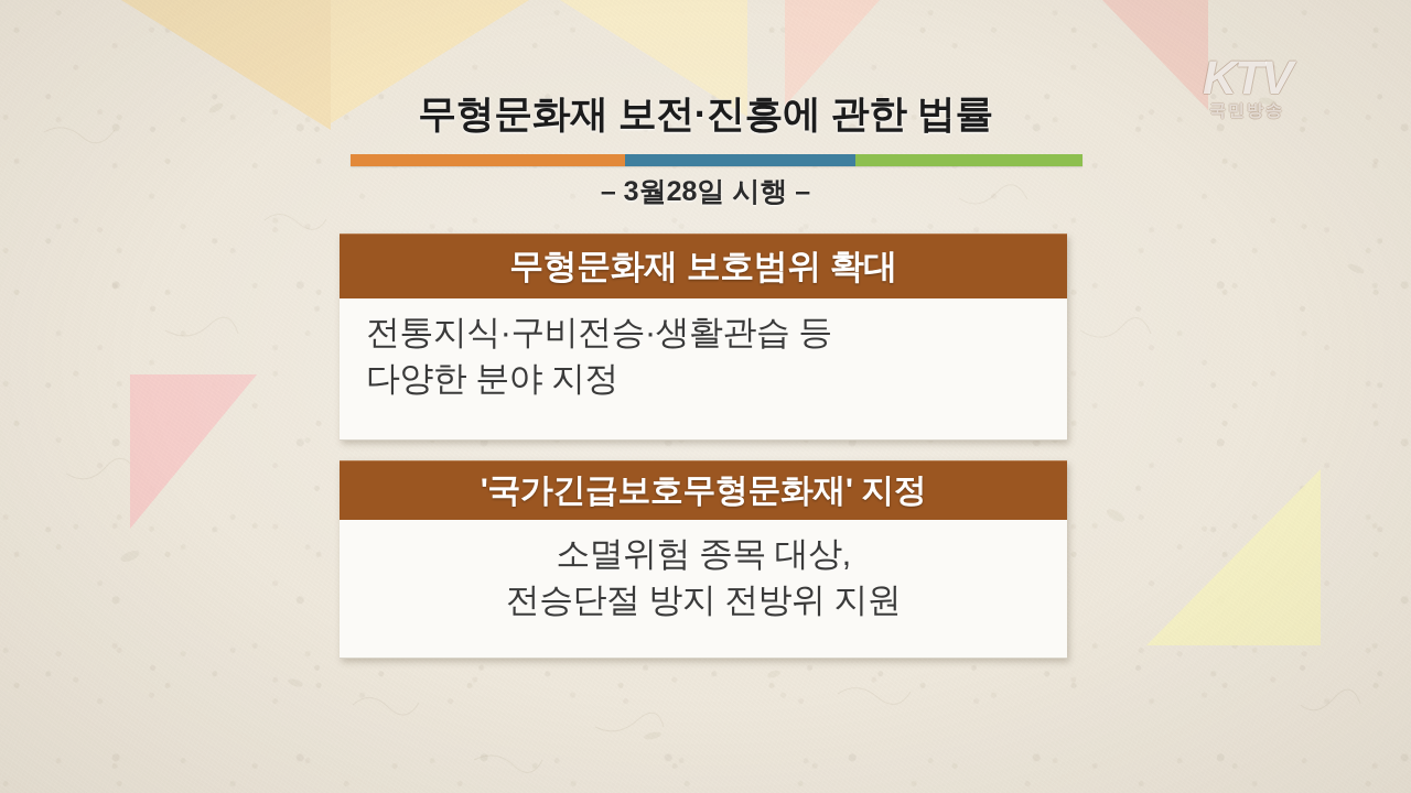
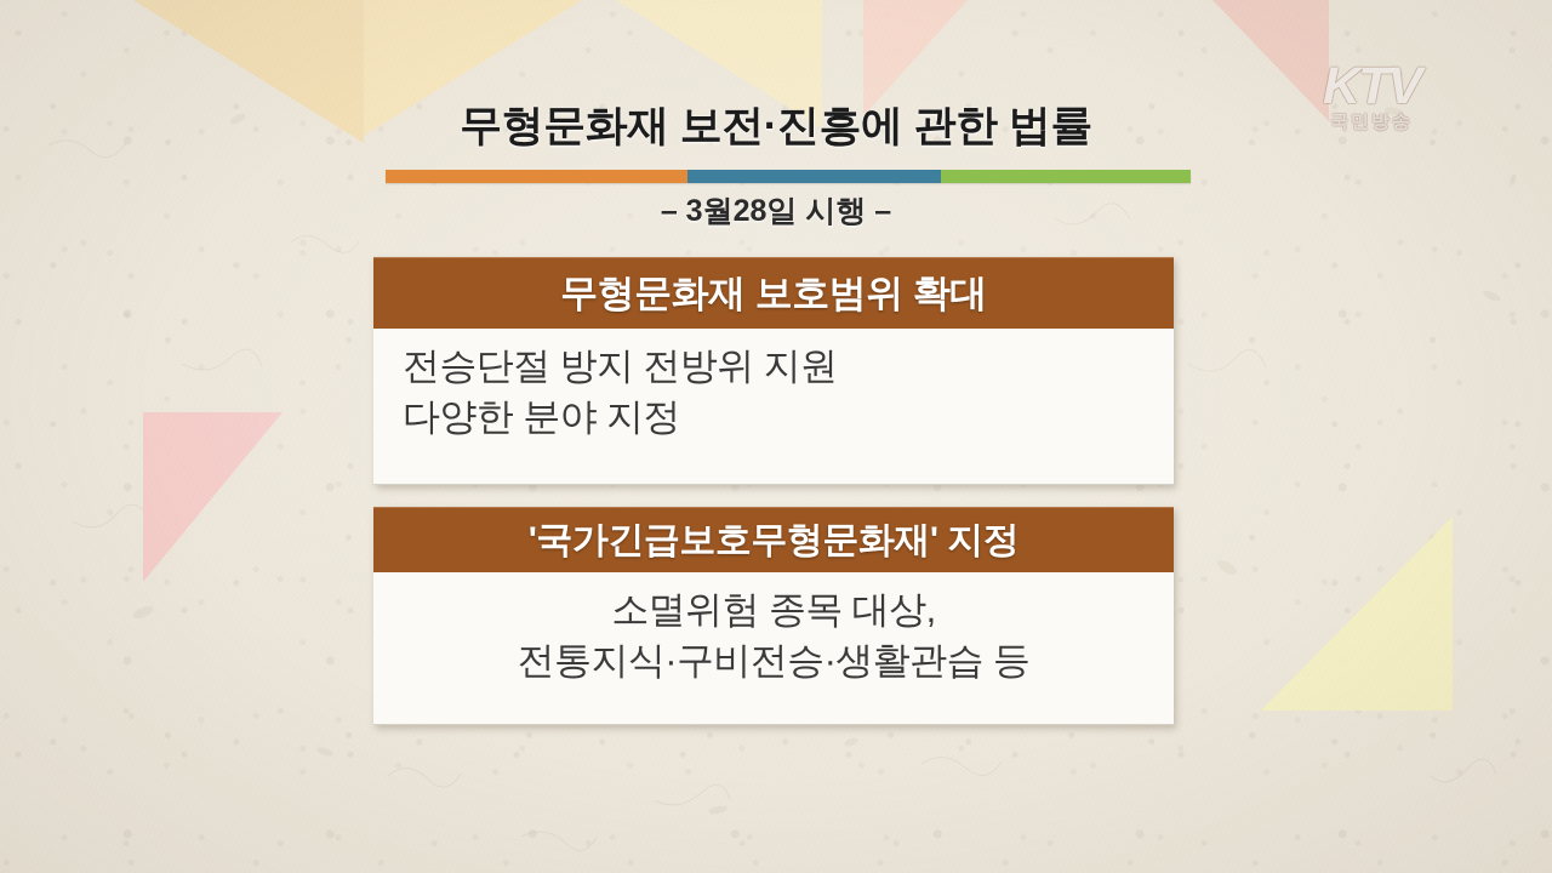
  KTV
  국민방송
  무형문화재 보전·진흥에 관한 법률
  – 3월28일 시행 –
  무형문화재 보호범위 확대
- 전통지식·구비전승·생활관습 등
+ 전승단절 방지 전방위 지원
  다양한 분야 지정
  '국가긴급보호무형문화재' 지정
  소멸위험 종목 대상,
- 전승단절 방지 전방위 지원
+ 전통지식·구비전승·생활관습 등
